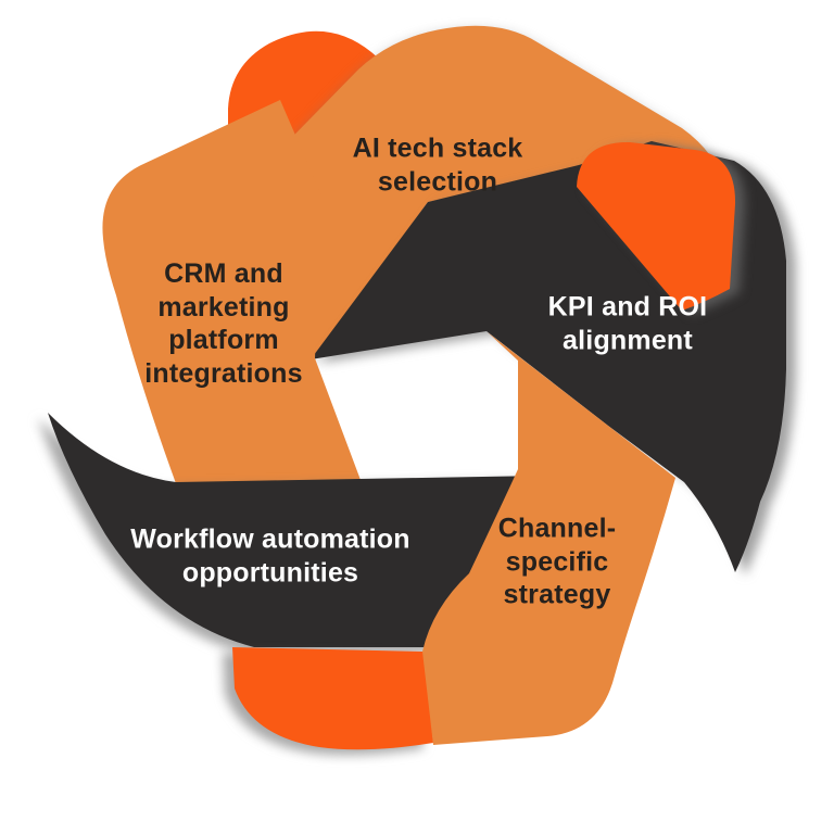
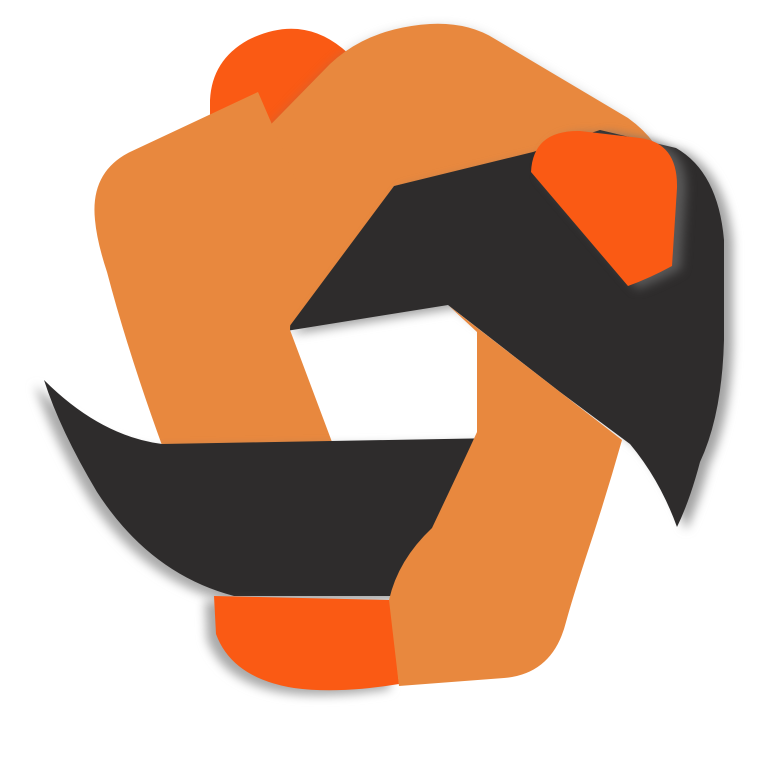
- AI tech stack
- selection
- KPI and ROI
- alignment
- Channel-
- specific
- strategy
- Workflow automation
- opportunities
- CRM and
- marketing
- platform
- integrations
